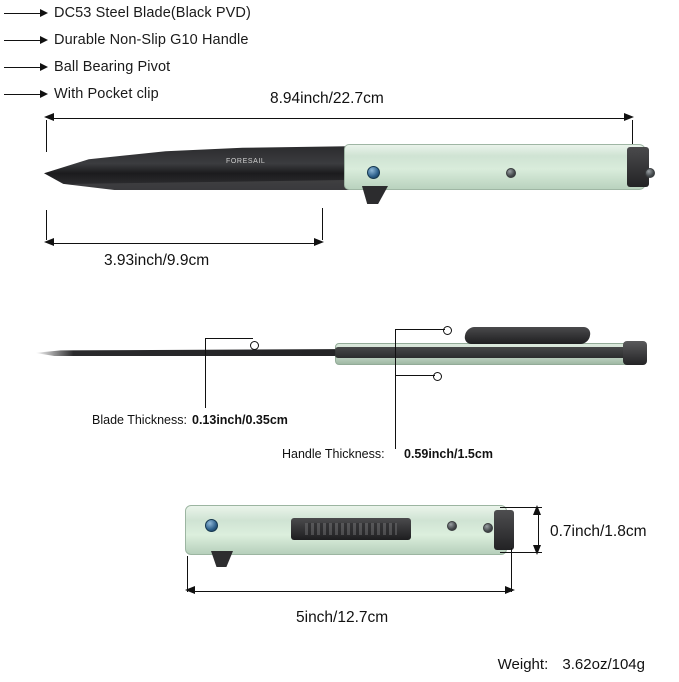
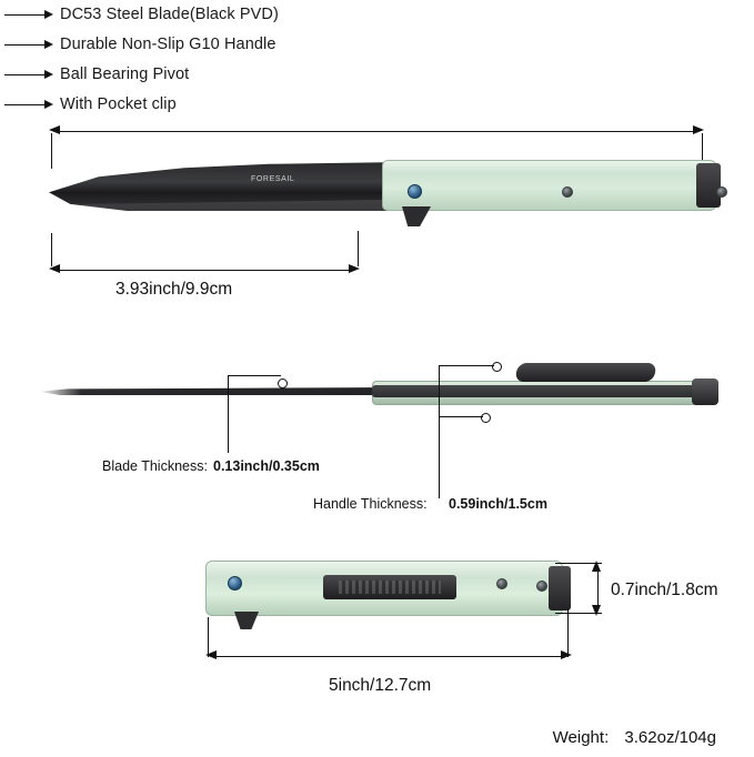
  DC53 Steel Blade(Black PVD)
  Durable Non-Slip G10 Handle
  Ball Bearing Pivot
  With Pocket clip
- 8.94inch/22.7cm
  3.93inch/9.9cm
  Blade Thickness:
  0.13inch/0.35cm
  Handle Thickness:
  0.59inch/1.5cm
  0.7inch/1.8cm
  5inch/12.7cm
  Weight: 3.62oz/104g
